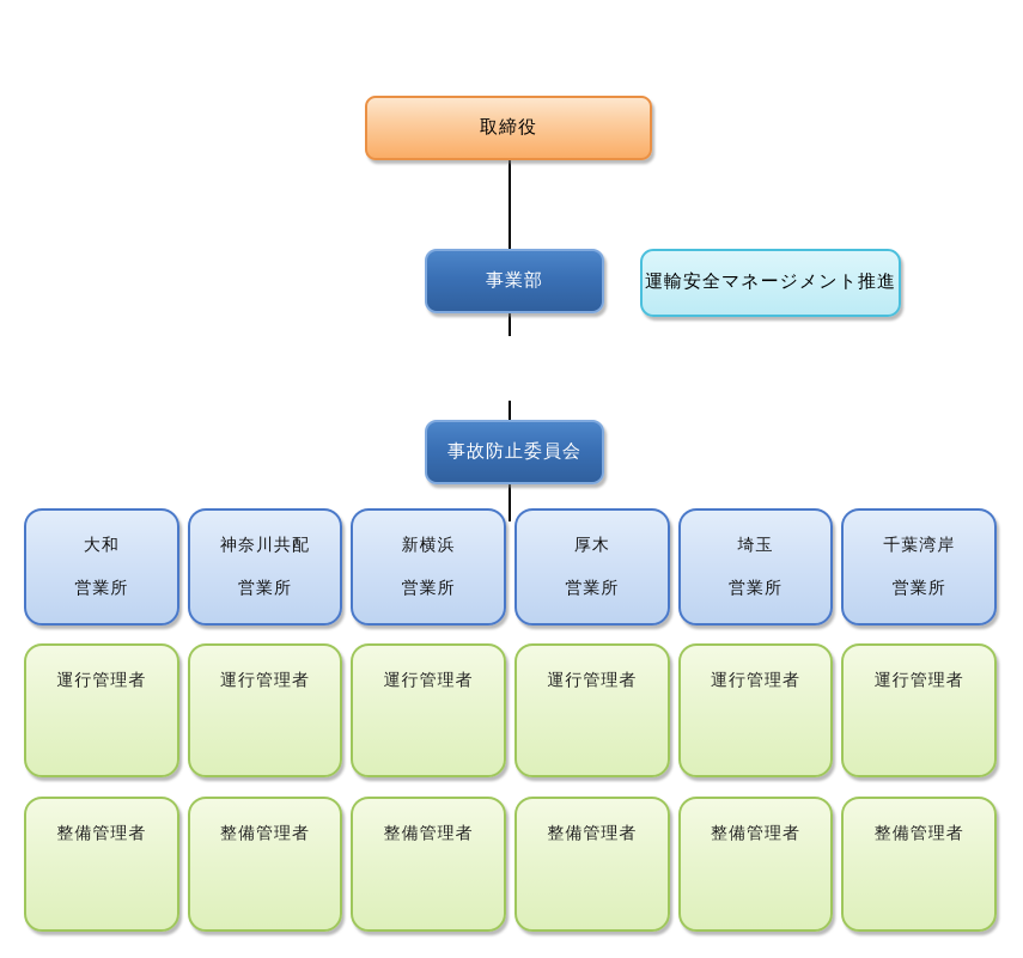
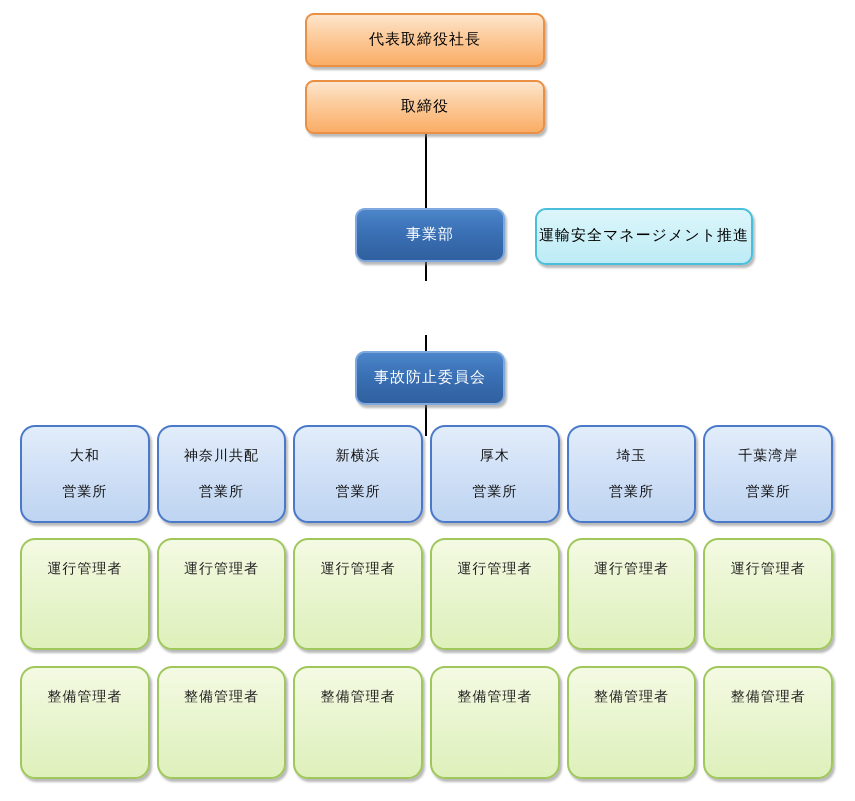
+ 代表取締役社長
  取締役
  事業部
  運輸安全マネージメント推進
  事故防止委員会
  大和
  営業所
  神奈川共配
  営業所
  新横浜
  営業所
  厚木
  営業所
  埼玉
  営業所
  千葉湾岸
  営業所
  運行管理者
  運行管理者
  運行管理者
  運行管理者
  運行管理者
  運行管理者
  整備管理者
  整備管理者
  整備管理者
  整備管理者
  整備管理者
  整備管理者
